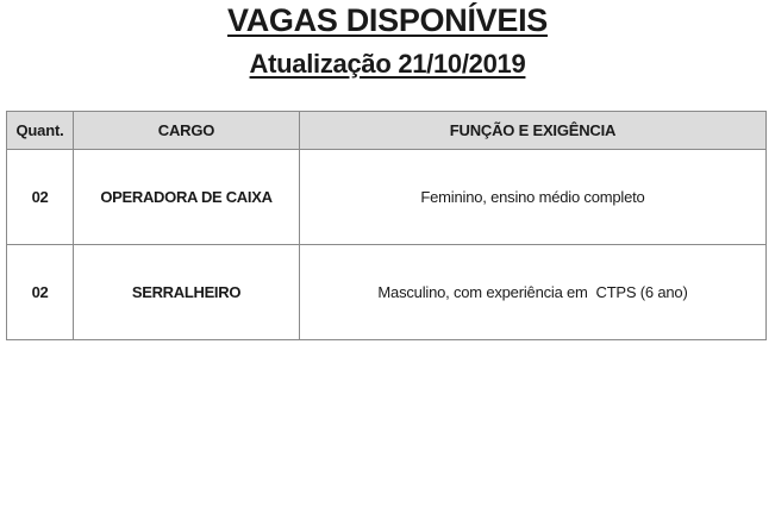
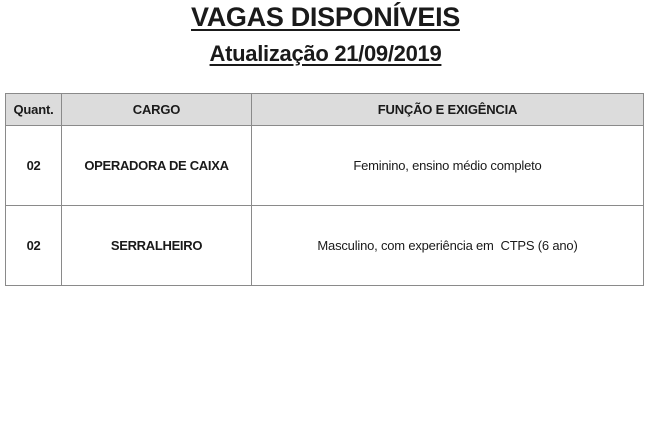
  VAGAS DISPONÍVEIS
- Atualização 21/10/2019
+ Atualização 21/09/2019
  Quant.	CARGO	FUNÇÃO E EXIGÊNCIA
  02	OPERADORA DE CAIXA	Feminino, ensino médio completo
  02	SERRALHEIRO	Masculino, com experiência em CTPS (6 ano)
